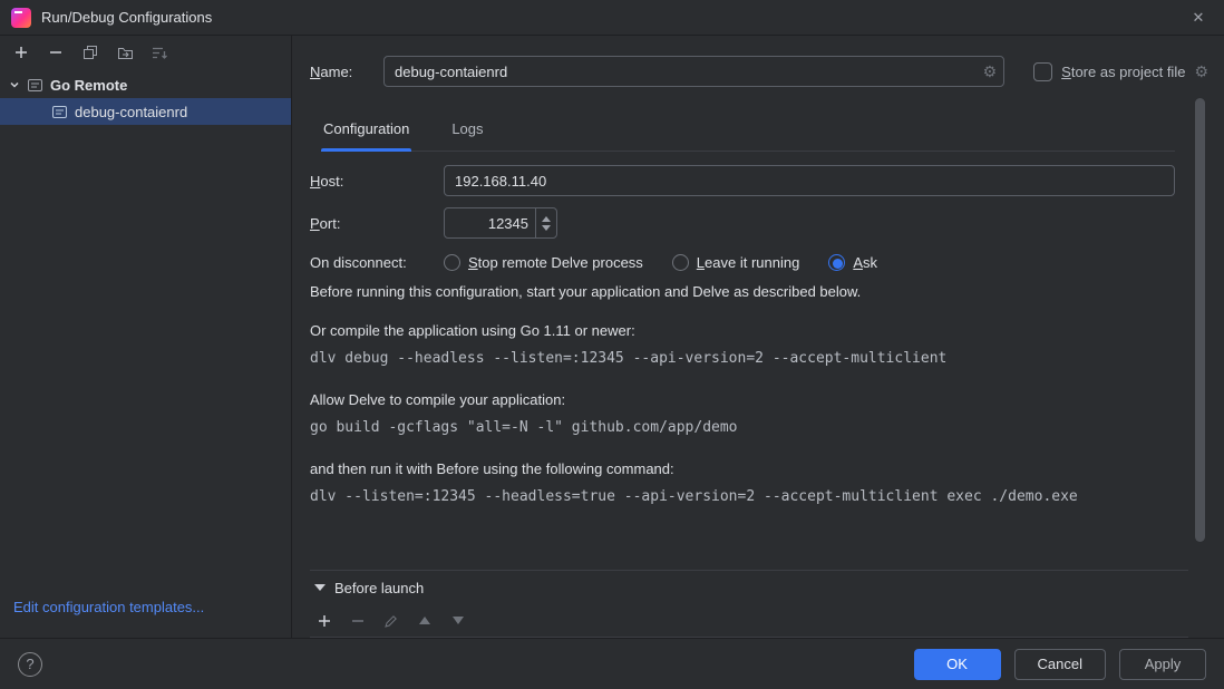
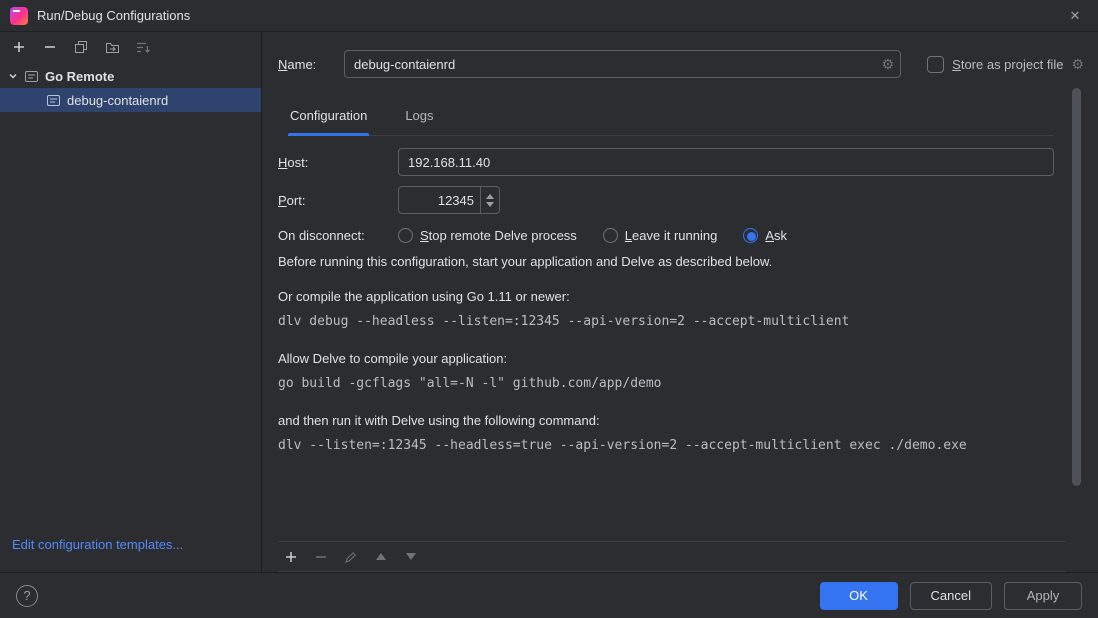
  Run/Debug Configurations
  ✕
  Go Remote
  debug-contaienrd
  Edit configuration templates...
  Name:
  debug-contaienrd
  ⚙
  Store as project file
  ⚙
  Configuration
  Logs
  Host:
  192.168.11.40
  Port:
  12345
  On disconnect:
  Stop remote Delve process
  Leave it running
  Ask
  Before running this configuration, start your application and Delve as described below.
  Or compile the application using Go 1.11 or newer:
  dlv debug --headless --listen=:12345 --api-version=2 --accept-multiclient
  Allow Delve to compile your application:
  go build -gcflags "all=-N -l" github.com/app/demo
- and then run it with Before using the following command:
+ and then run it with Delve using the following command:
  dlv --listen=:12345 --headless=true --api-version=2 --accept-multiclient exec ./demo.exe
- Before launch
  ?
  OK
  Cancel
  Apply
